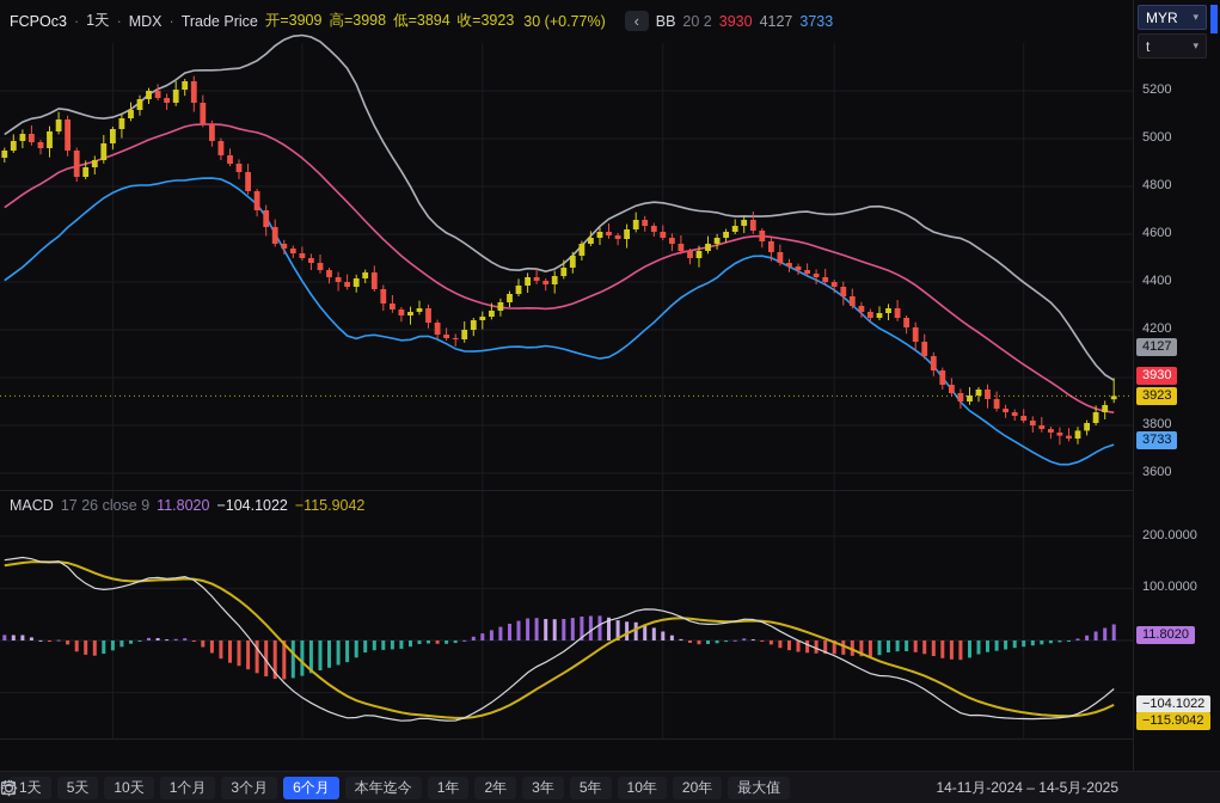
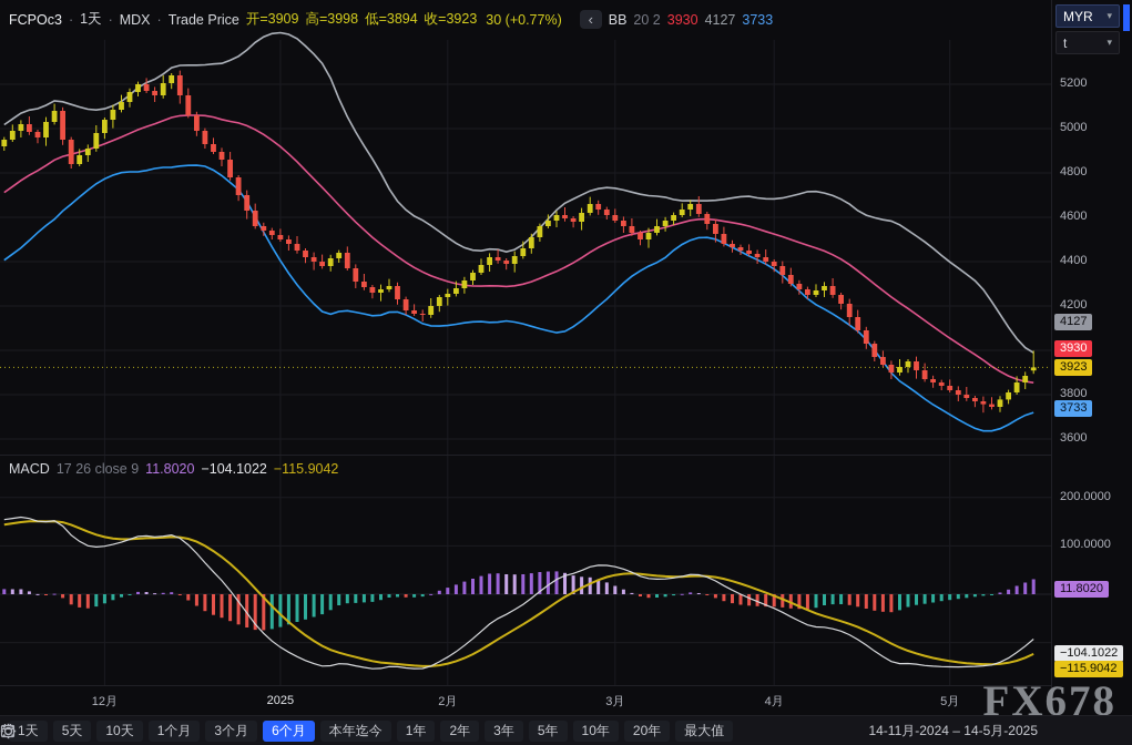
  FCPOc3
  ·
  1天
  ·
  MDX
  ·
  Trade Price
  开=3909
  高=3998
  低=3894
  收=3923
  30 (+0.77%)
  ‹
  BB
  20 2
  3930
  4127
  3733
  MACD
  17 26 close 9
  11.8020
  −104.1022
  −115.9042
  5200
  5000
  4800
  4600
  4400
  4200
  3800
  3600
  200.0000
  100.0000
  4127
  3930
  3923
  3733
  11.8020
  −104.1022
  −115.9042
  MYR
  ▾
  t
  ▾
+ 12月
+ 2025
+ 2月
+ 3月
+ 4月
+ 5月
+ FX678
  1天
  5天
  10天
  1个月
  3个月
  6个月
  本年迄今
  1年
  2年
  3年
  5年
  10年
  20年
  最大值
  14-11月-2024 – 14-5月-2025
